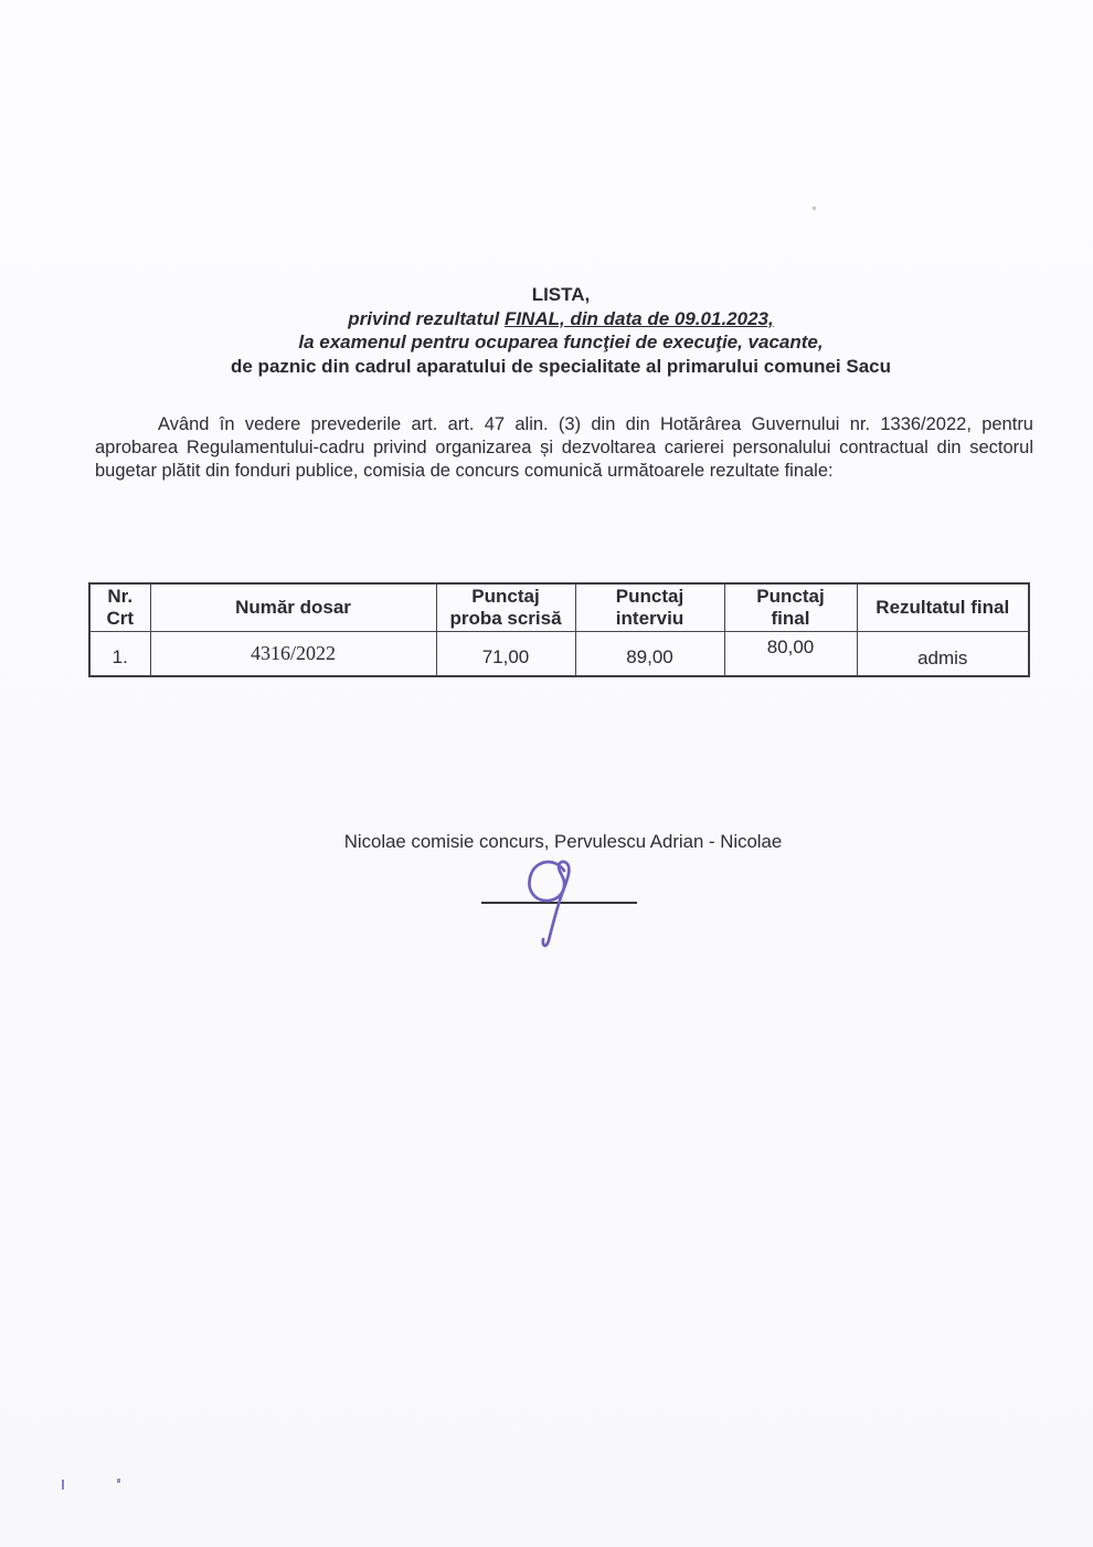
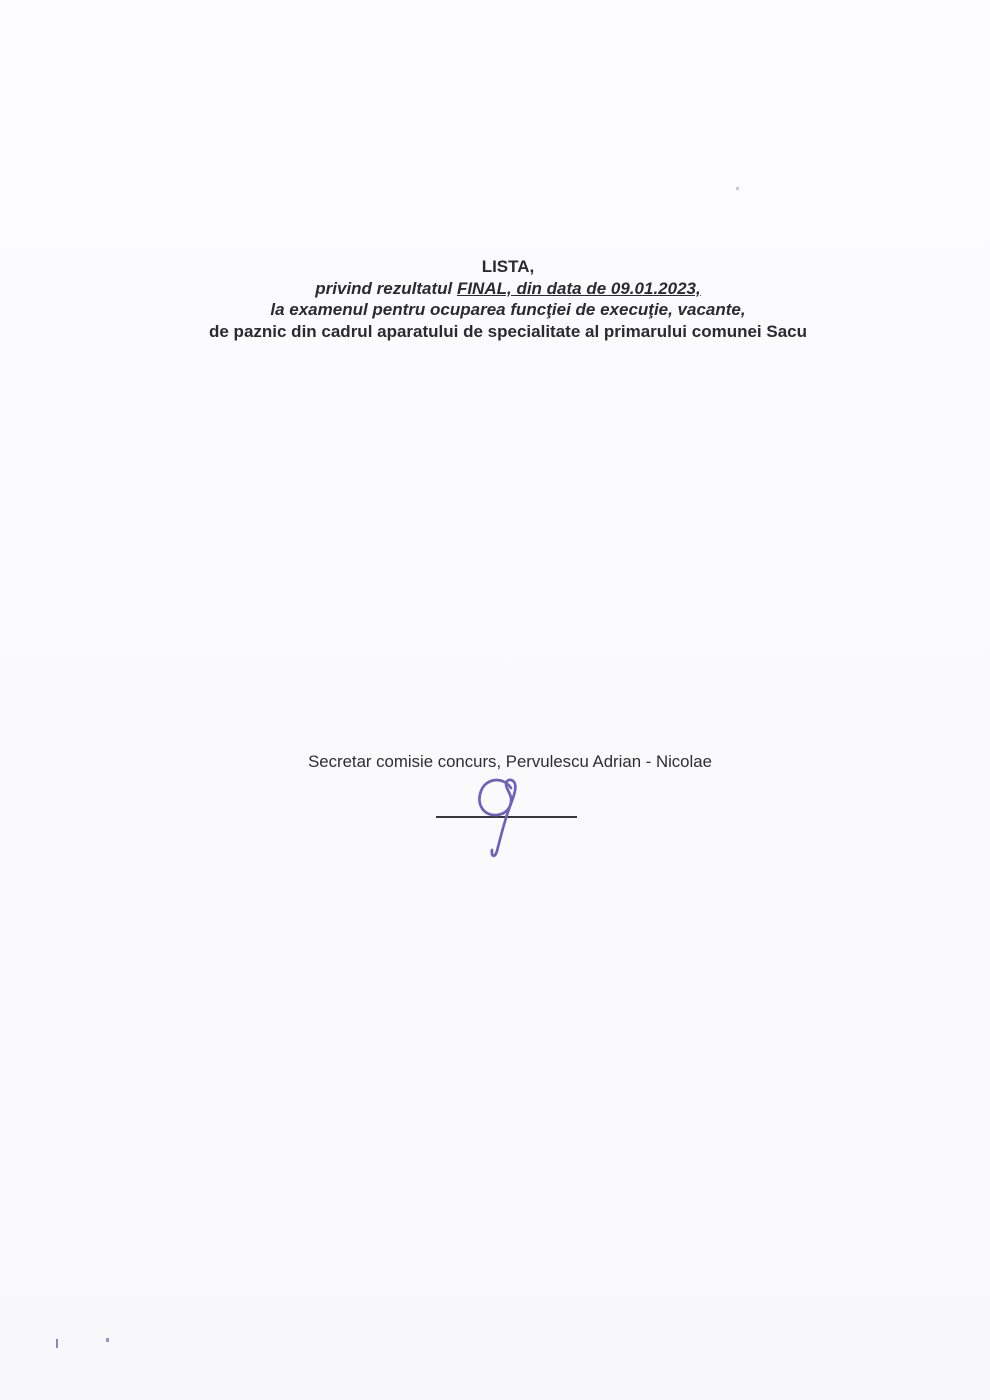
  LISTA,
  privind rezultatul FINAL, din data de 09.01.2023,
  la examenul pentru ocuparea funcţiei de execuţie, vacante,
  de paznic din cadrul aparatului de specialitate al primarului comunei Sacu
- Având în vedere prevederile art. art. 47 alin. (3) din din Hotărârea Guvernului nr. 1336/2022, pentru aprobarea Regulamentului-cadru privind organizarea și dezvoltarea carierei personalului contractual din sectorul bugetar plătit din fonduri publice, comisia de concurs comunică următoarele rezultate finale:
- Nr. Crt	Număr dosar	Punctaj proba scrisă	Punctaj interviu	Punctaj final	Rezultatul final
- 1.	4316/2022	71,00	89,00	80,00	admis
- Nicolae comisie concurs, Pervulescu Adrian - Nicolae
+ Secretar comisie concurs, Pervulescu Adrian - Nicolae
